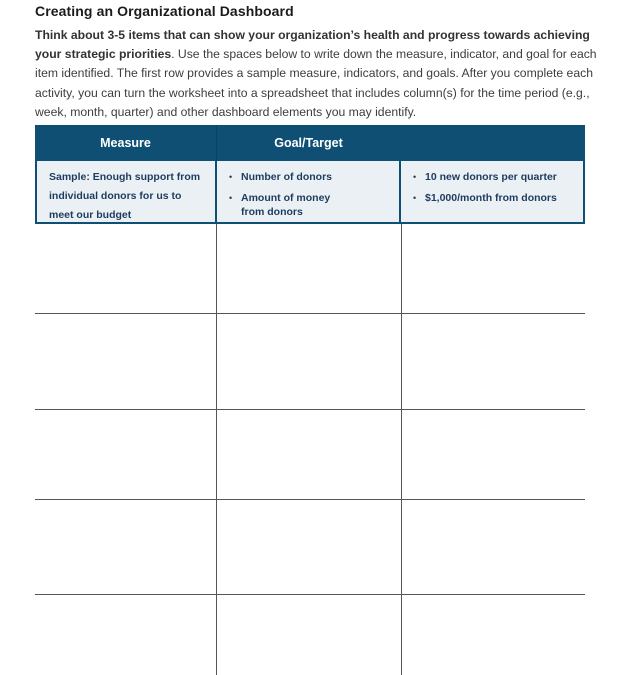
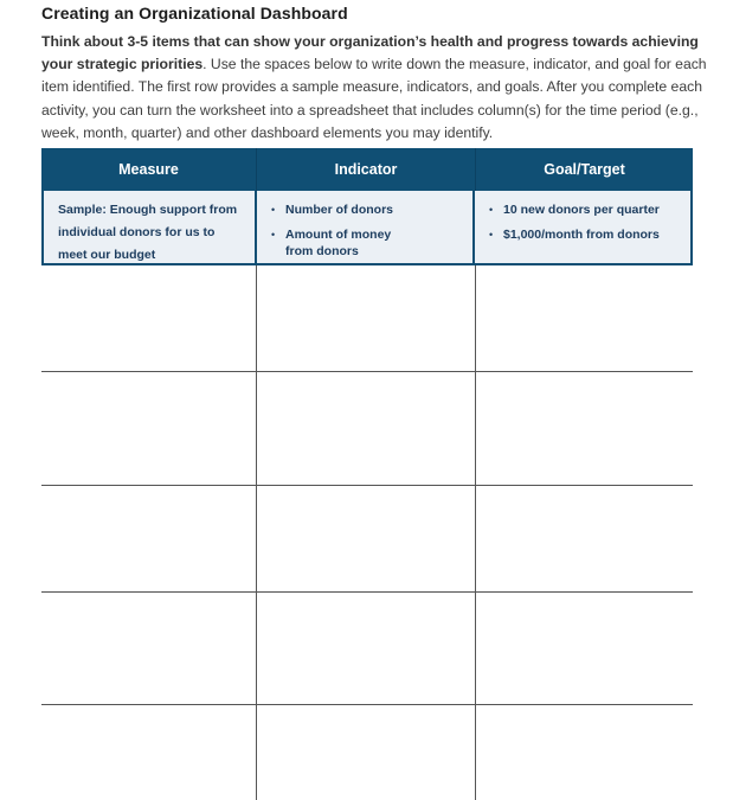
  Creating an Organizational Dashboard
  Think about 3-5 items that can show your organization’s health and progress towards achieving your strategic priorities. Use the spaces below to write down the measure, indicator, and goal for each item identified. The first row provides a sample measure, indicators, and goals. After you complete each activity, you can turn the worksheet into a spreadsheet that includes column(s) for the time period (e.g., week, month, quarter) and other dashboard elements you may identify.
  Measure
+ Indicator
  Goal/Target
  Sample: Enough support from individual donors for us to meet our budget
  •
  Number of donors
  •
  Amount of money from donors
  •
  10 new donors per quarter
  •
  $1,000/month from donors
